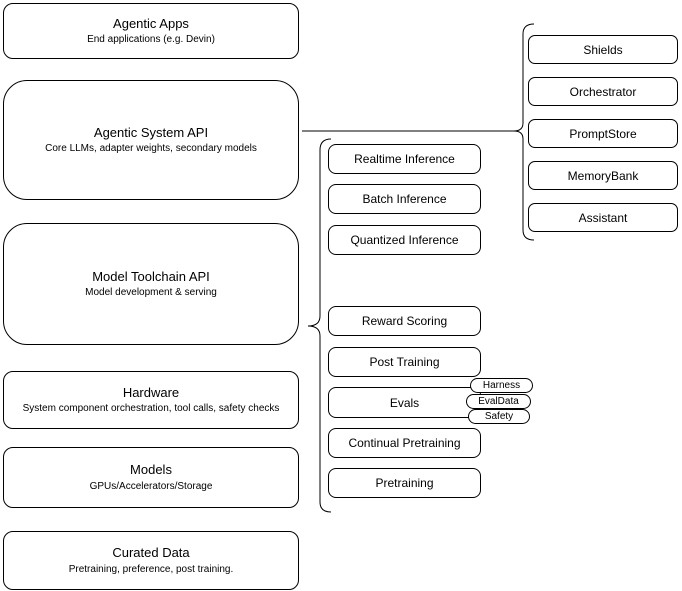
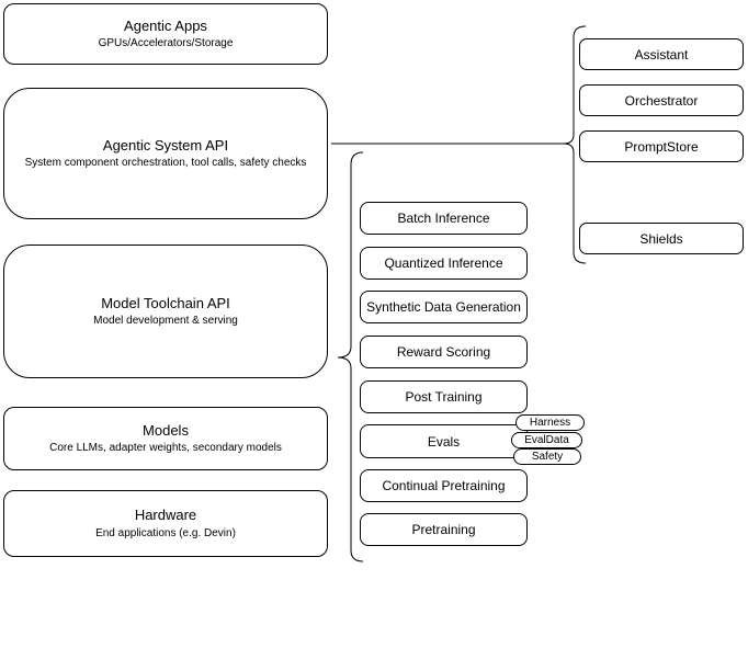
  Agentic Apps
- End applications (e.g. Devin)
+ GPUs/Accelerators/Storage
  Agentic System API
- Core LLMs, adapter weights, secondary models
+ System component orchestration, tool calls, safety checks
  Model Toolchain API
  Model development & serving
- Hardware
+ Models
- System component orchestration, tool calls, safety checks
+ Core LLMs, adapter weights, secondary models
- Models
+ Hardware
- GPUs/Accelerators/Storage
+ End applications (e.g. Devin)
- Curated Data
- Pretraining, preference, post training.
- Realtime Inference
  Batch Inference
  Quantized Inference
+ Synthetic Data Generation
  Reward Scoring
  Post Training
  Evals
  Continual Pretraining
  Pretraining
  Harness
  EvalData
  Safety
- Shields
+ Assistant
  Orchestrator
  PromptStore
- MemoryBank
- Assistant
+ Shields
